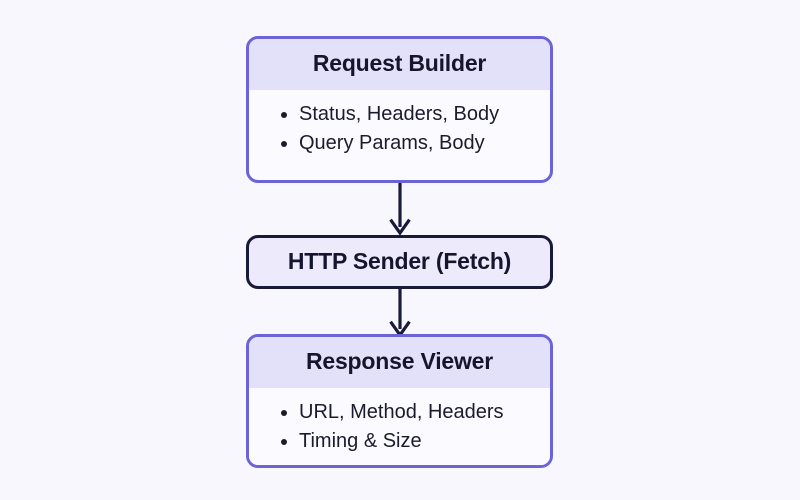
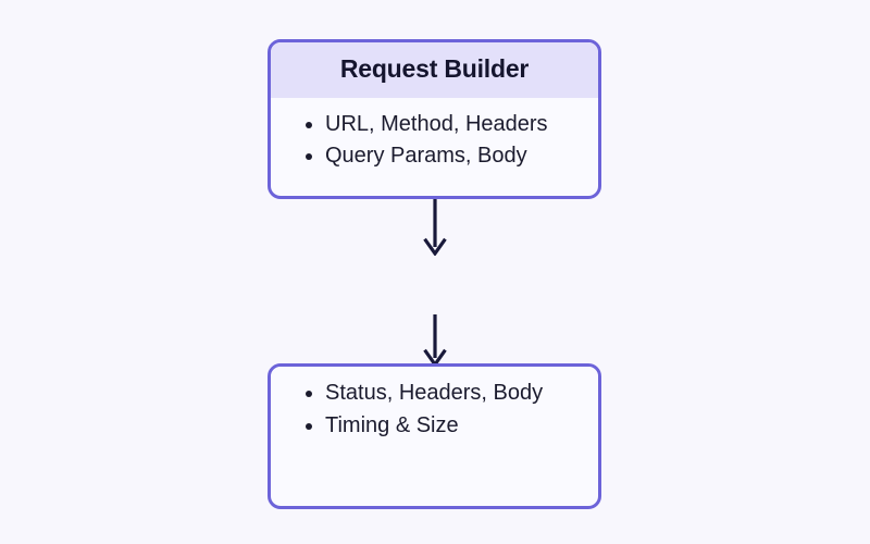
  Request Builder
- Status, Headers, Body
+ URL, Method, Headers
  Query Params, Body
- HTTP Sender (Fetch)
- Response Viewer
- URL, Method, Headers
+ Status, Headers, Body
  Timing & Size
